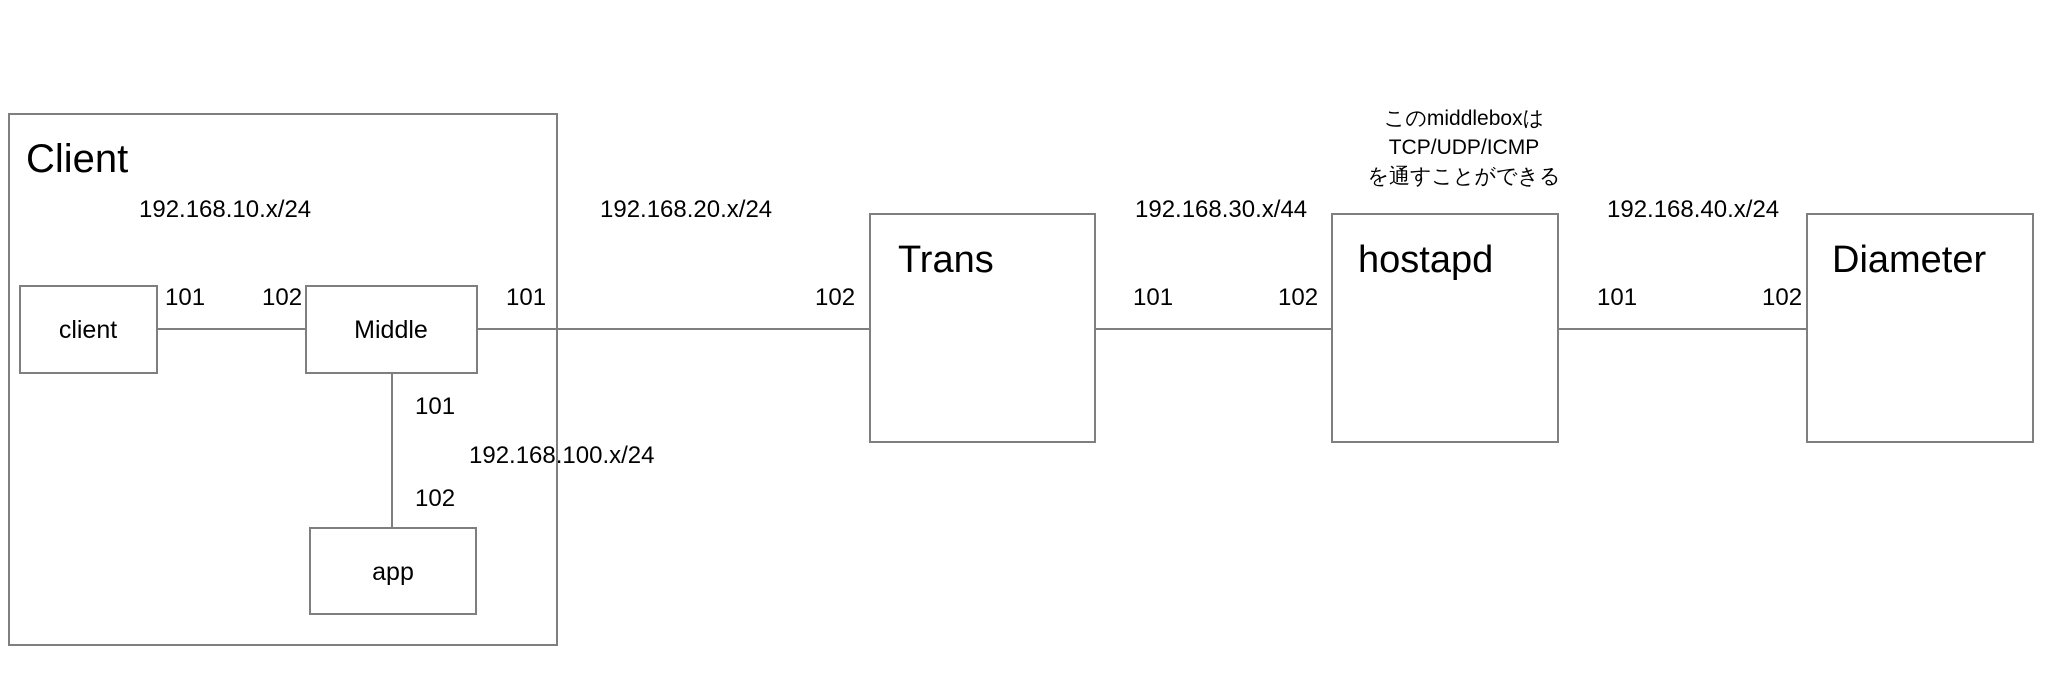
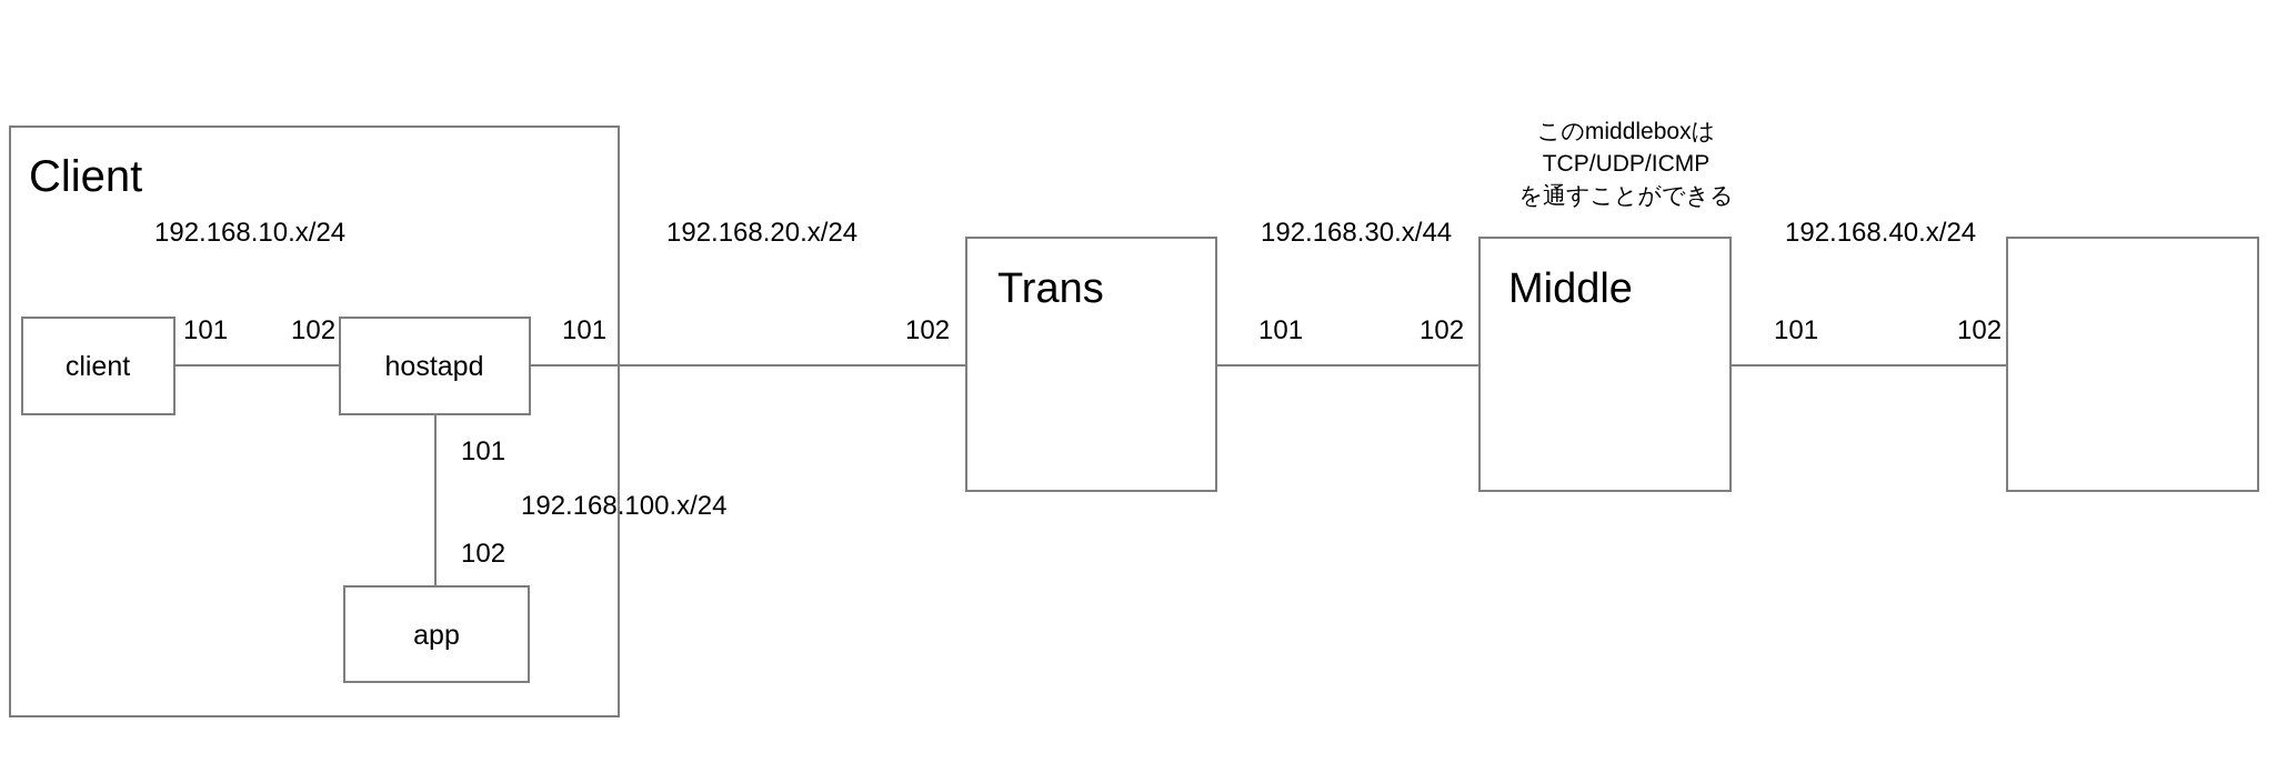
  Client
  192.168.10.x/24
  client
- Middle
+ hostapd
  app
  Trans
- hostapd
+ Middle
- Diameter
  192.168.20.x/24
  192.168.30.x/44
  192.168.40.x/24
  192.168.100.x/24
  101
  102
  101
  101
  102
  102
  101
  102
  101
  102
  このmiddleboxは
  TCP/UDP/ICMP
  を通すことができる
